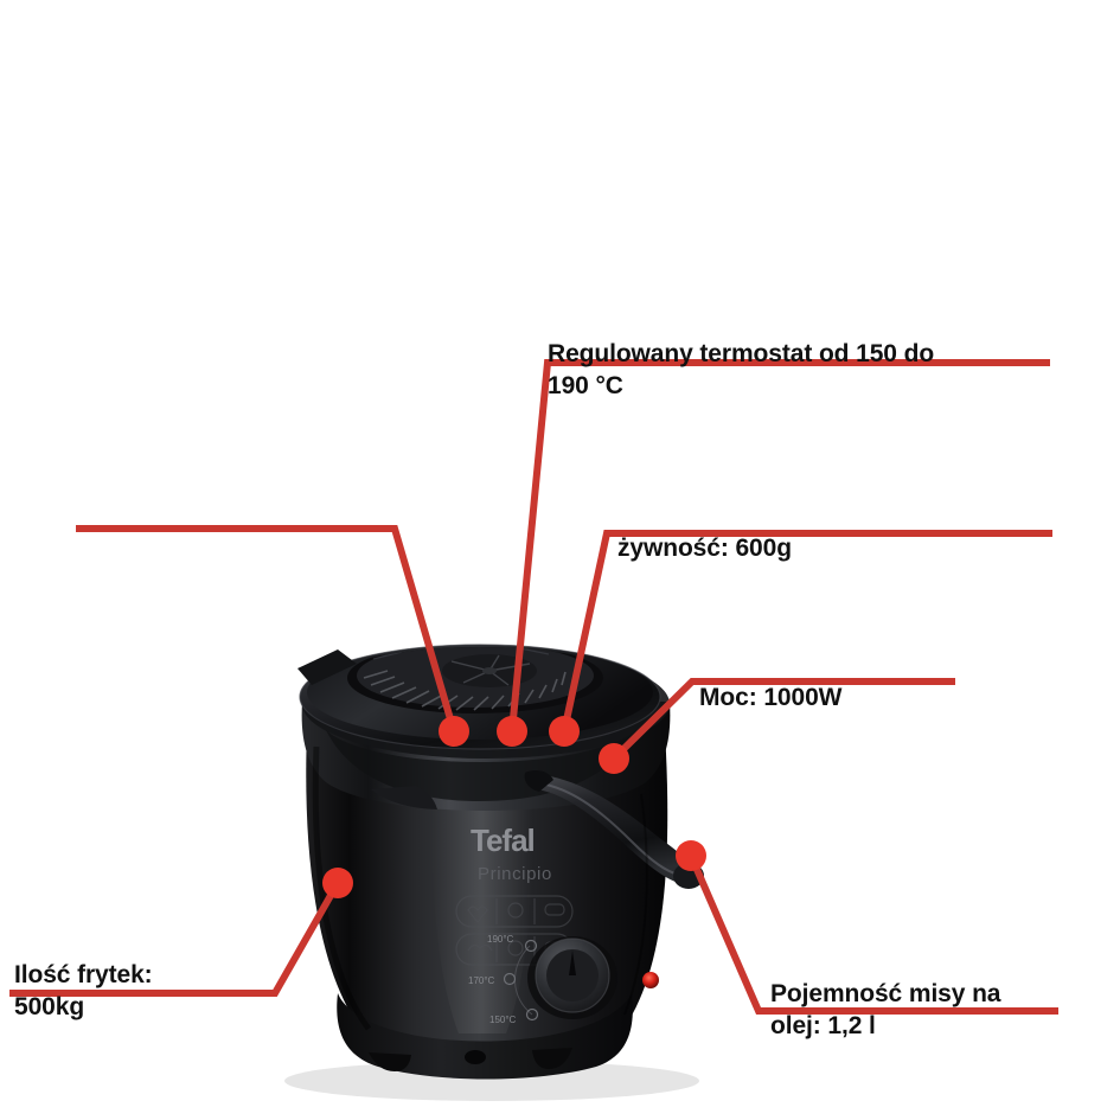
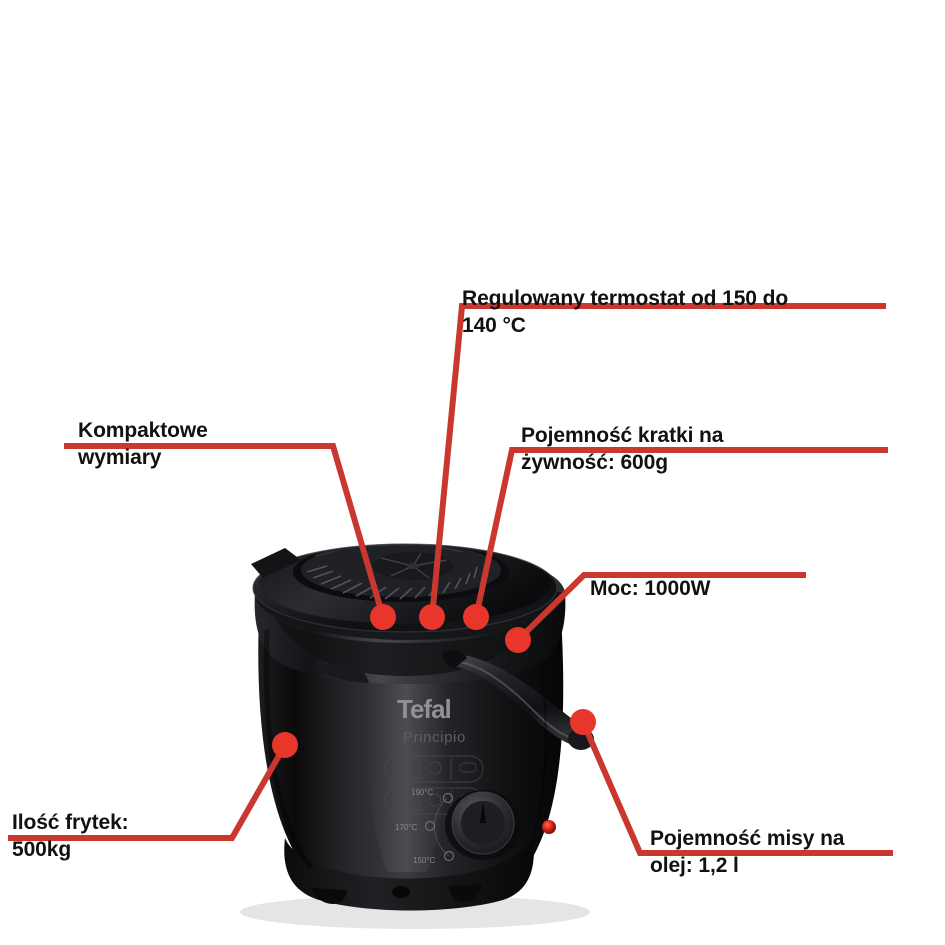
  Tefal
  Principio
  190°C
  170°C
  150°C
  Regulowany termostat od 150 do
- 190 °C
+ 140 °C
+ Kompaktowe
+ wymiary
+ Pojemność kratki na
  żywność: 600g
  Moc: 1000W
  Ilość frytek:
  500kg
  Pojemność misy na
  olej: 1,2 l
